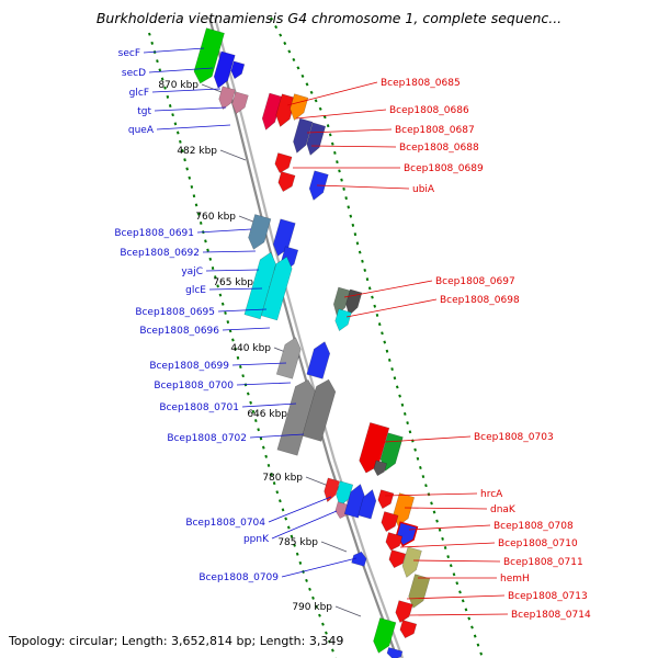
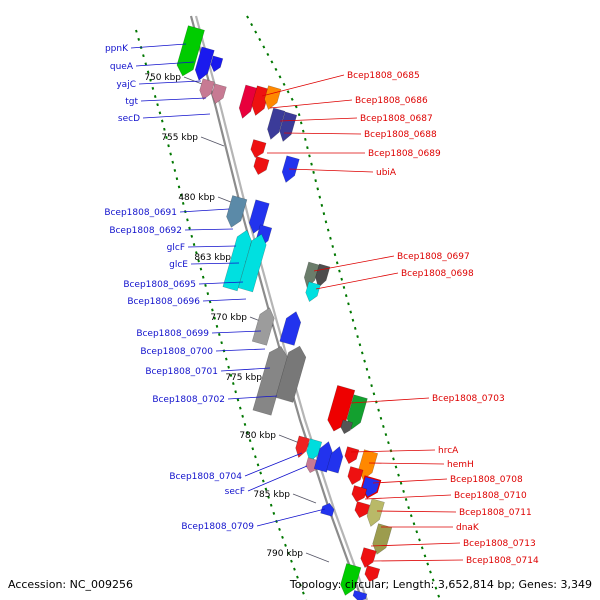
- Burkholderia vietnamiensis G4 chromosome 1, complete sequenc...
- 870 kbp
+ 750 kbp
- 482 kbp
+ 755 kbp
- 760 kbp
+ 480 kbp
- 765 kbp
+ 863 kbp
- 440 kbp
+ 770 kbp
- 646 kbp
+ 775 kbp
  780 kbp
  785 kbp
  790 kbp
- secF
+ ppnK
- secD
+ queA
- glcF
+ yajC
  tgt
- queA
+ secD
  Bcep1808_0691
  Bcep1808_0692
- yajC
+ glcF
  glcE
  Bcep1808_0695
  Bcep1808_0696
  Bcep1808_0699
  Bcep1808_0700
  Bcep1808_0701
  Bcep1808_0702
  Bcep1808_0704
- ppnK
+ secF
  Bcep1808_0709
  Bcep1808_0685
  Bcep1808_0686
  Bcep1808_0687
  Bcep1808_0688
  Bcep1808_0689
  ubiA
  Bcep1808_0697
  Bcep1808_0698
  Bcep1808_0703
  hrcA
- dnaK
+ hemH
  Bcep1808_0708
  Bcep1808_0710
  Bcep1808_0711
- hemH
+ dnaK
  Bcep1808_0713
  Bcep1808_0714
+ Accession: NC_009256
- Topology: circular; Length: 3,652,814 bp; Length: 3,349
+ Topology: circular; Length: 3,652,814 bp; Genes: 3,349
